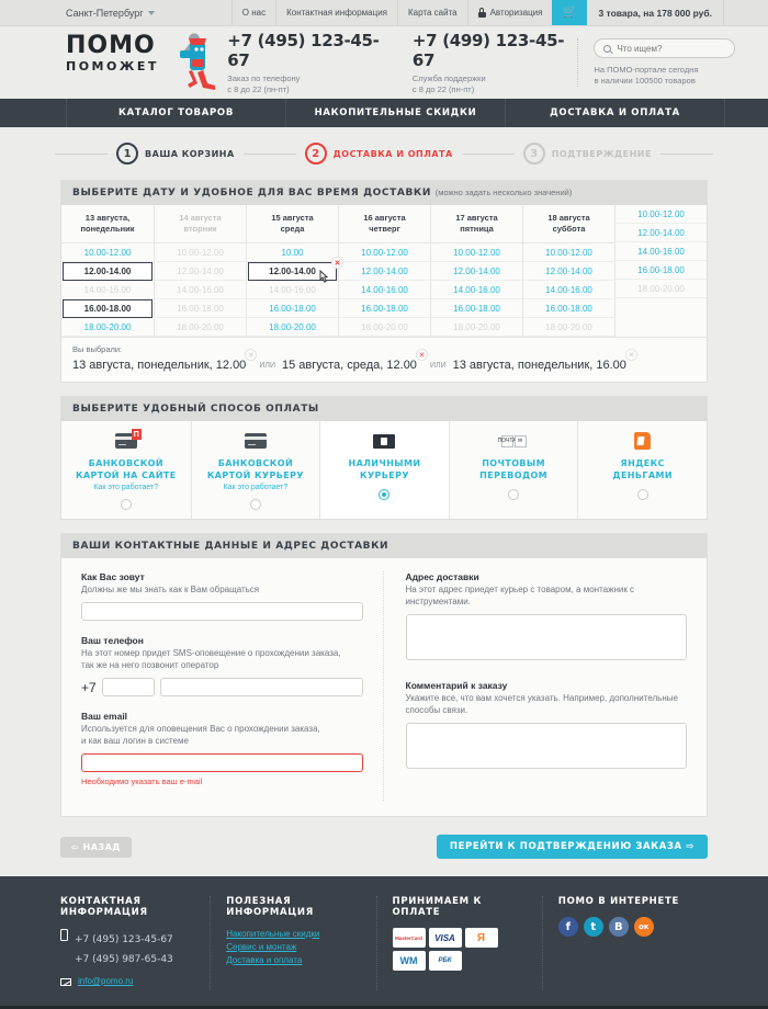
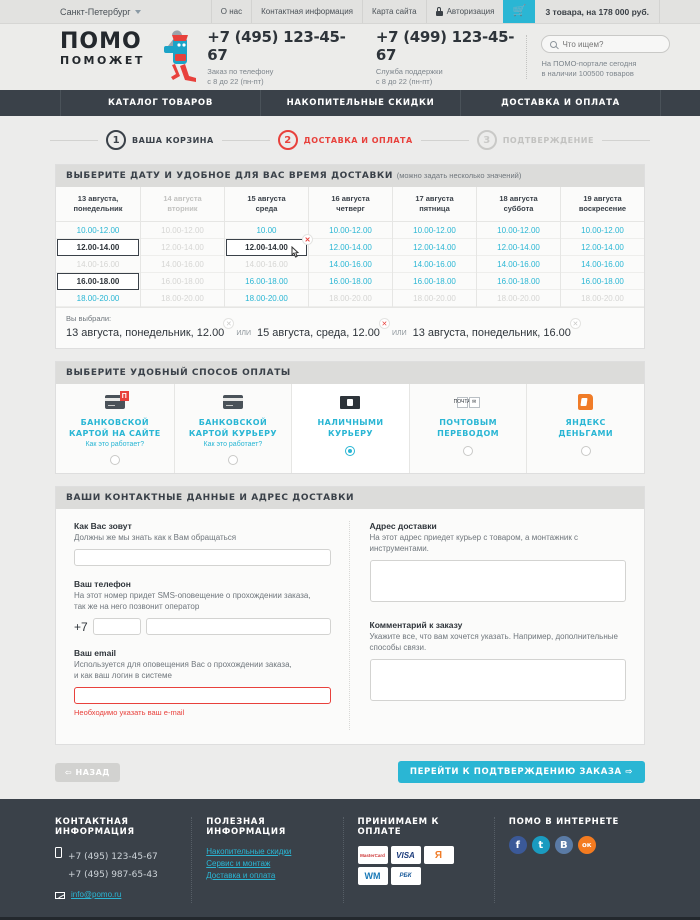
  Санкт-Петербург
  О нас
  Контактная информация
  Карта сайта
  Авторизация
  🛒
  3 товара, на 178 000 руб.
  ПОМО
  ПОМОЖЕТ
  +7 (495) 123-45-67
  Заказ по телефону
  с 8 до 22 (пн-пт)
  +7 (499) 123-45-67
  Служба поддержки
  с 8 до 22 (пн-пт)
  Что ищем?
  На ПОМО-портале сегодня
  в наличии 100500 товаров
  КАТАЛОГ ТОВАРОВ
  НАКОПИТЕЛЬНЫЕ СКИДКИ
  ДОСТАВКА И ОПЛАТА
  1
  ВАША КОРЗИНА
  2
  ДОСТАВКА И ОПЛАТА
  3
  ПОДТВЕРЖДЕНИЕ
  ВЫБЕРИТЕ ДАТУ И УДОБНОЕ ДЛЯ ВАС ВРЕМЯ ДОСТАВКИ (можно задать несколько значений)
  13 августа,
  понедельник
  10.00-12.00
  12.00-14.00
  14.00-16.00
  16.00-18.00
  18.00-20.00
  14 августа
  вторник
  10.00-12.00
  12.00-14.00
  14.00-16.00
  16.00-18.00
  18.00-20.00
  15 августа
  среда
  10.00
  12.00-14.00
  14.00-16.00
  16.00-18.00
  18.00-20.00
  16 августа
  четверг
  10.00-12.00
  12.00-14.00
  14.00-16.00
  16.00-18.00
  18.00-20.00
  17 августа
  пятница
  10.00-12.00
  12.00-14.00
  14.00-16.00
  16.00-18.00
  18.00-20.00
  18 августа
  суббота
  10.00-12.00
  12.00-14.00
  14.00-16.00
  16.00-18.00
  18.00-20.00
+ 19 августа
+ воскресение
  10.00-12.00
  12.00-14.00
  14.00-16.00
  16.00-18.00
  18.00-20.00
  Вы выбрали:
  13 августа, понедельник, 12.00
  15 августа, среда, 12.00
  13 августа, понедельник, 16.00
  ВЫБЕРИТЕ УДОБНЫЙ СПОСОБ ОПЛАТЫ
  БАНКОВСКОЙ
  КАРТОЙ НА САЙТЕ
  БАНКОВСКОЙ
  КАРТОЙ КУРЬЕРУ
  НАЛИЧНЫМИ
  КУРЬЕРУ
  ПОЧТОВЫМ
  ПЕРЕВОДОМ
  ЯНДЕКС
  ДЕНЬГАМИ
  ВАШИ КОНТАКТНЫЕ ДАННЫЕ И АДРЕС ДОСТАВКИ
  Как Вас зовут
  Должны же мы знать как к Вам обращаться
  Ваш телефон
  На этот номер придет SMS-оповещение о прохождении заказа,
  так же на него позвонит оператор
  +7
  Ваш email
  Используется для оповещения Вас о прохождении заказа,
  и как ваш логин в системе
  Необходимо указать ваш e-mail
  Адрес доставки
  На этот адрес приедет курьер с товаром, а монтажник с инструментами.
  Комментарий к заказу
  Укажите все, что вам хочется указать. Например, дополнительные
  способы связи.
  ⇦ НАЗАД
  ПЕРЕЙТИ К ПОДТВЕРЖДЕНИЮ ЗАКАЗА ⇨
  КОНТАКТНАЯ ИНФОРМАЦИЯ
  +7 (495) 123-45-67
  +7 (495) 987-65-43
  info@pomo.ru
  ПОЛЕЗНАЯ ИНФОРМАЦИЯ
  Накопительные скидки
  Сервис и монтаж
  Доставка и оплата
  ПРИНИМАЕМ К ОПЛАТЕ
  VISA
  Я
  WM
  ПОМО В ИНТЕРНЕТЕ
  f
  t
  B
  ок
